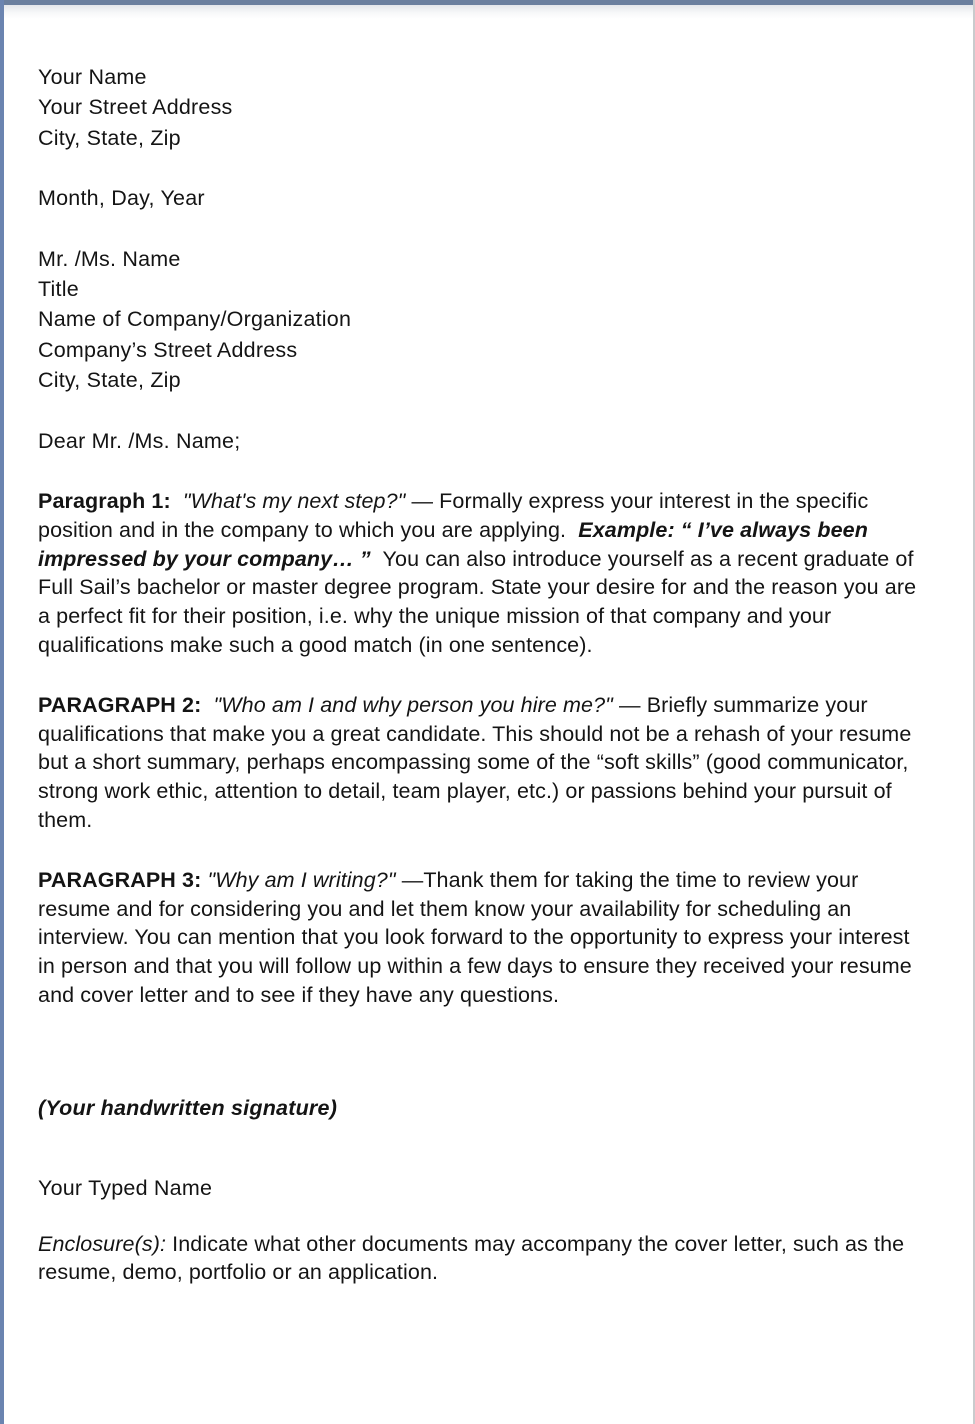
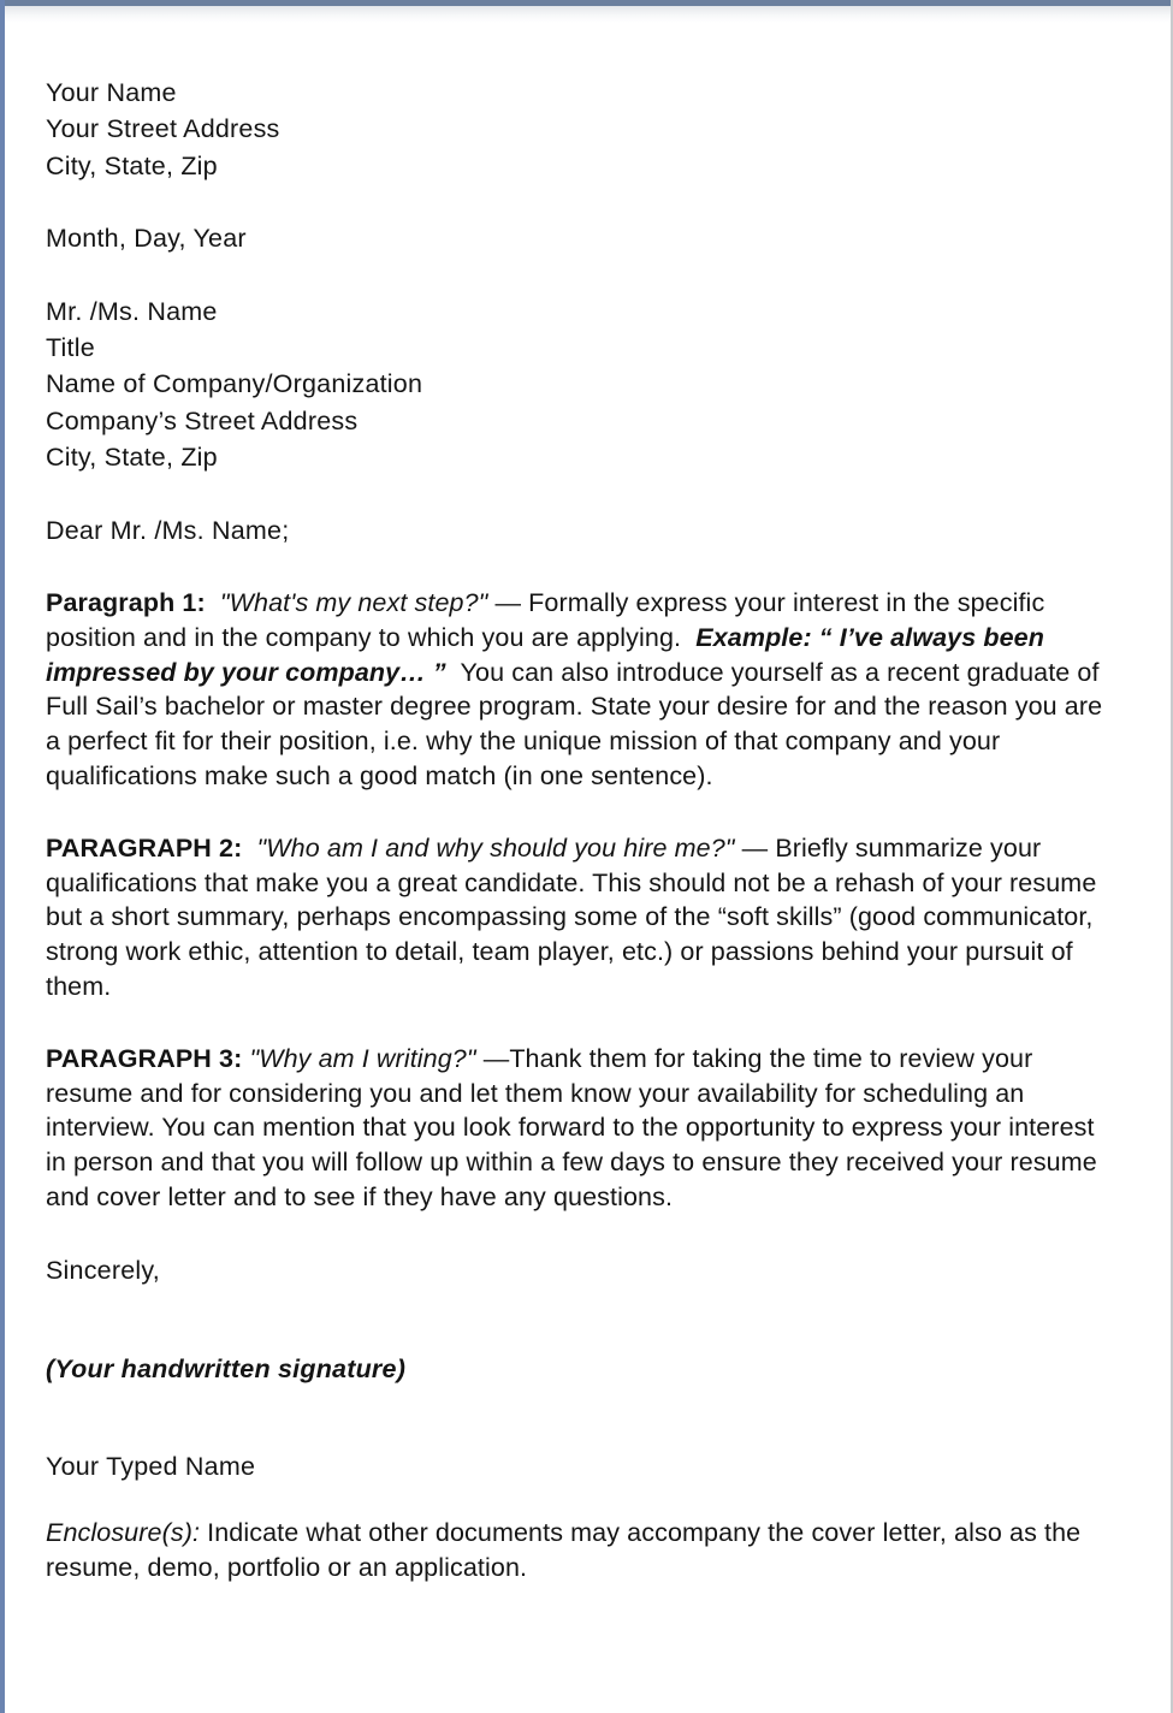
  Your Name
  Your Street Address
  City, State, Zip
  Month, Day, Year
  Mr. /Ms. Name
  Title
  Name of Company/Organization
  Company’s Street Address
  City, State, Zip
  Dear Mr. /Ms. Name;
  Paragraph 1: "What's my next step?" — Formally express your interest in the specific position and in the company to which you are applying. Example: “ I’ve always been impressed by your company… ” You can also introduce yourself as a recent graduate of Full Sail’s bachelor or master degree program. State your desire for and the reason you are a perfect fit for their position, i.e. why the unique mission of that company and your qualifications make such a good match (in one sentence).
- PARAGRAPH 2: "Who am I and why person you hire me?" — Briefly summarize your qualifications that make you a great candidate. This should not be a rehash of your resume but a short summary, perhaps encompassing some of the “soft skills” (good communicator, strong work ethic, attention to detail, team player, etc.) or passions behind your pursuit of them.
+ PARAGRAPH 2: "Who am I and why should you hire me?" — Briefly summarize your qualifications that make you a great candidate. This should not be a rehash of your resume but a short summary, perhaps encompassing some of the “soft skills” (good communicator, strong work ethic, attention to detail, team player, etc.) or passions behind your pursuit of them.
  PARAGRAPH 3: "Why am I writing?" —Thank them for taking the time to review your resume and for considering you and let them know your availability for scheduling an interview. You can mention that you look forward to the opportunity to express your interest in person and that you will follow up within a few days to ensure they received your resume and cover letter and to see if they have any questions.
+ Sincerely,
  (Your handwritten signature)
  Your Typed Name
- Enclosure(s): Indicate what other documents may accompany the cover letter, such as the resume, demo, portfolio or an application.
+ Enclosure(s): Indicate what other documents may accompany the cover letter, also as the resume, demo, portfolio or an application.
